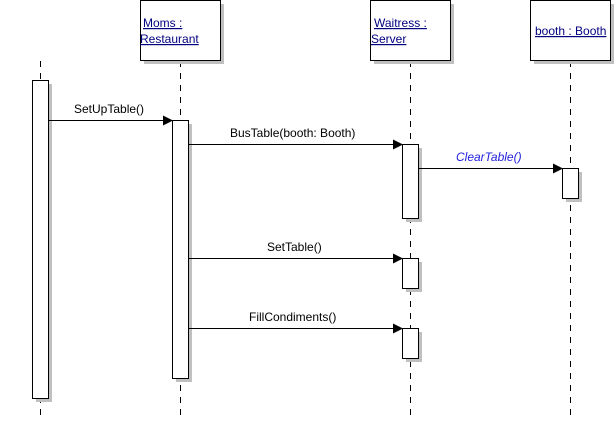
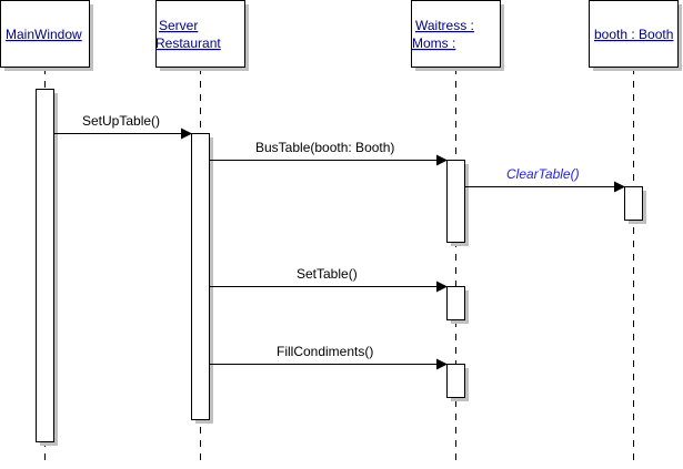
+ MainWindow
- Moms :
+ Server
  Restaurant
  Waitress :
- Server
+ Moms :
  booth : Booth
  SetUpTable()
  BusTable(booth: Booth)
  ClearTable()
  SetTable()
  FillCondiments()
